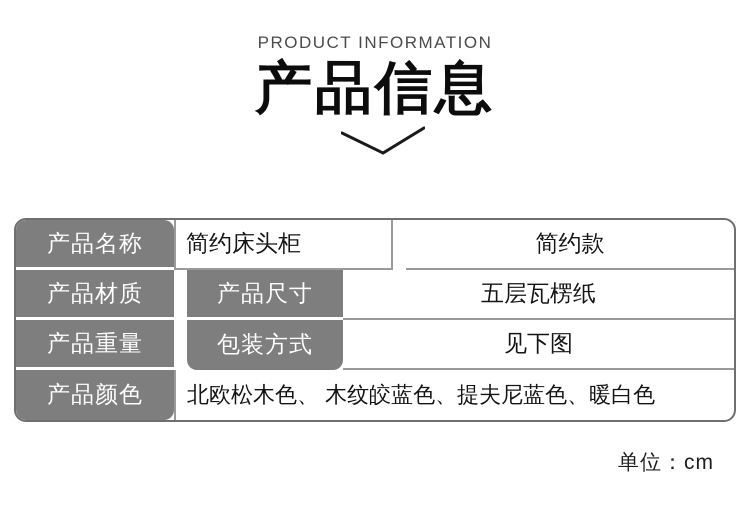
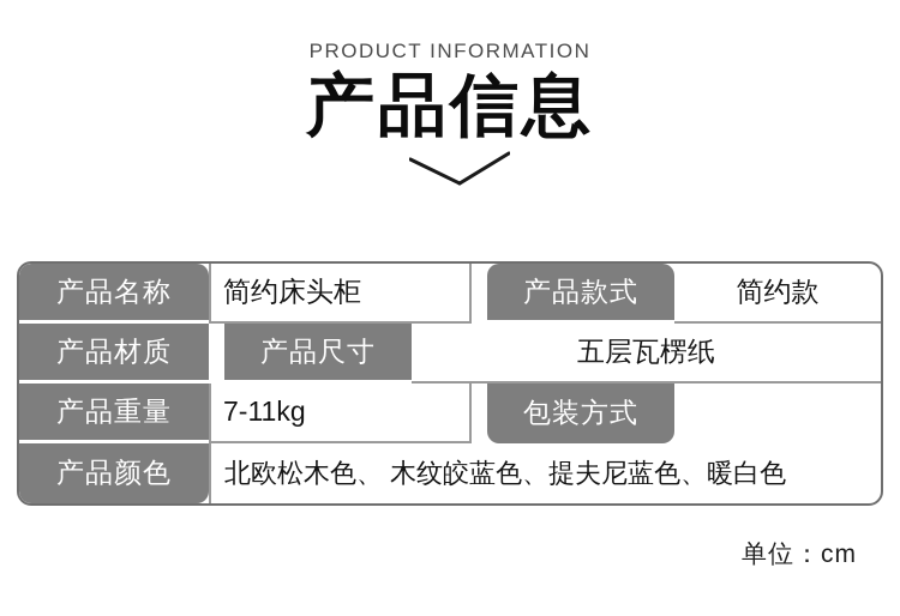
  PRODUCT INFORMATION
  产品信息
  产品名称
  简约床头柜
+ 产品款式
  简约款
  产品材质
  产品尺寸
  五层瓦楞纸
  产品重量
+ 7-11kg
  包装方式
- 见下图
  产品颜色
  北欧松木色、 木纹皎蓝色、提夫尼蓝色、暖白色
  单位：cm
